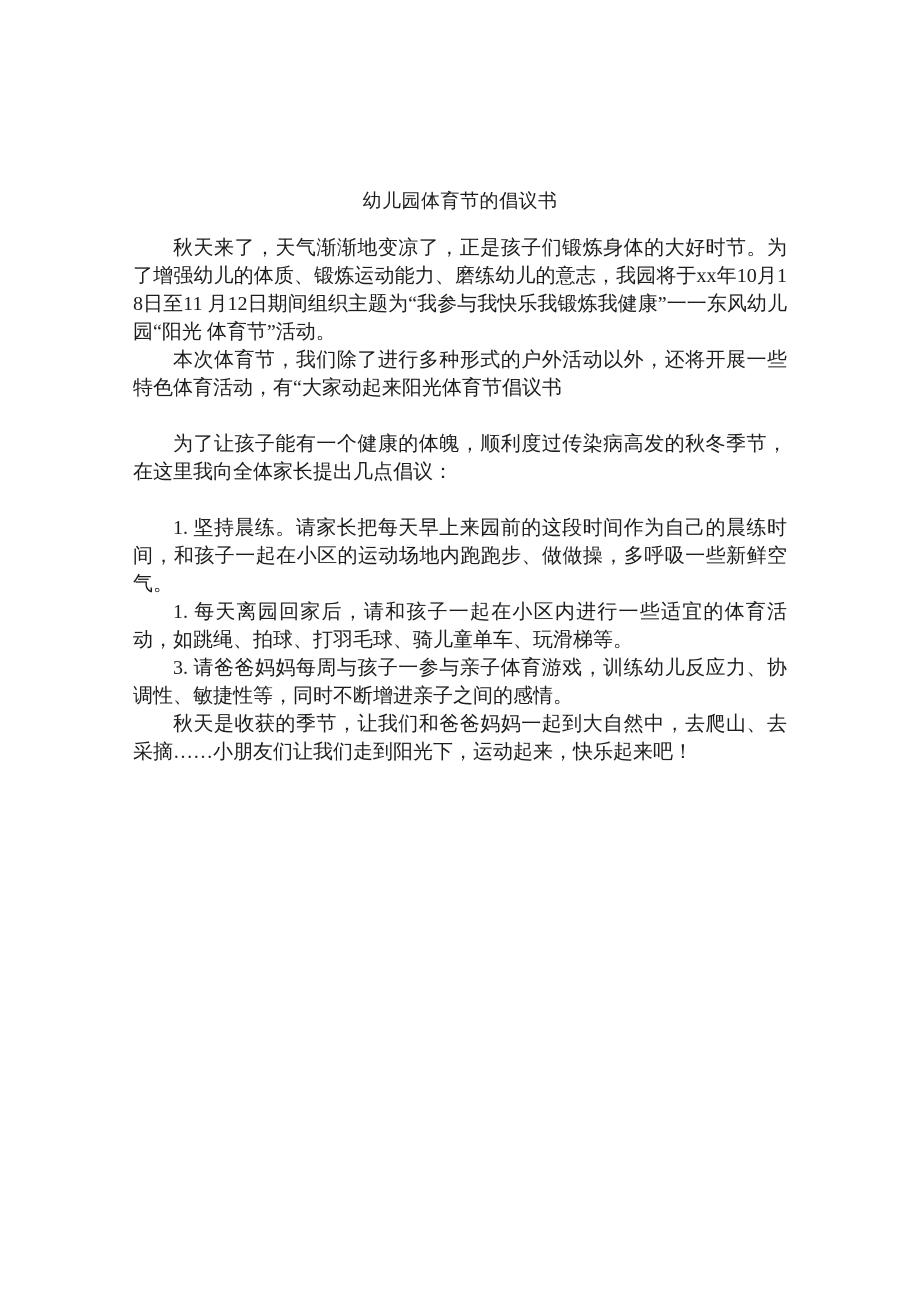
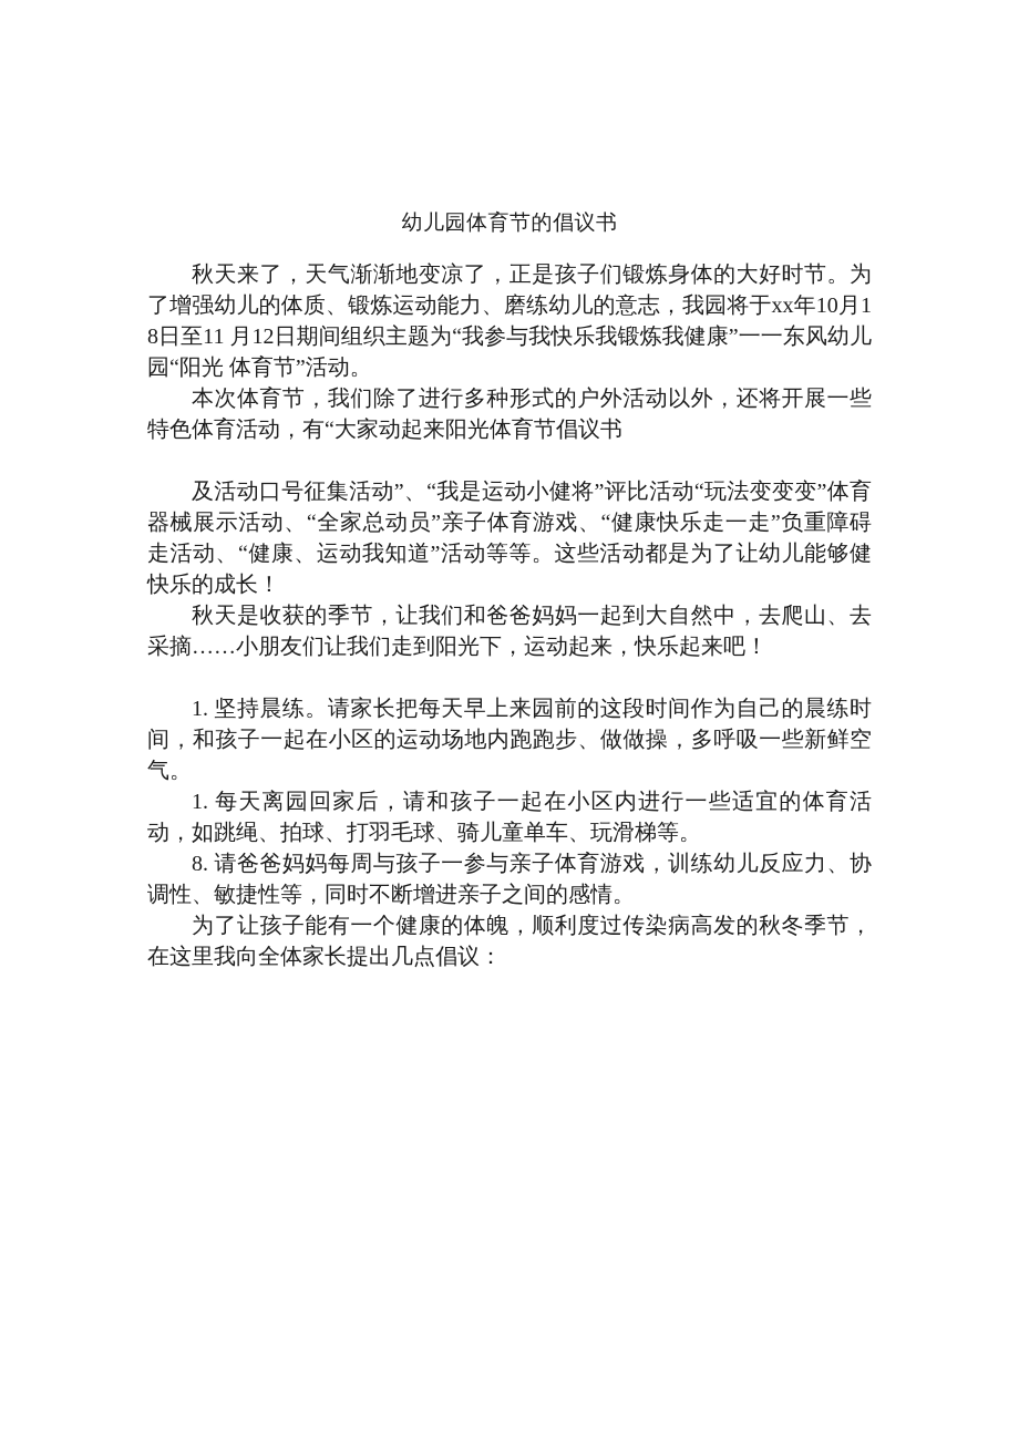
  幼儿园体育节的倡议书
  秋天来了，天气渐渐地变凉了，正是孩子们锻炼身体的大好时节。为了增强幼儿的体质、锻炼运动能力、磨练幼儿的意志，我园将于xx年10月18日至11 月12日期间组织主题为“我参与我快乐我锻炼我健康”一一东风幼儿园“阳光 体育节”活动。
  本次体育节，我们除了进行多种形式的户外活动以外，还将开展一些特色体育活动，有“大家动起来阳光体育节倡议书
+ 及活动口号征集活动”、“我是运动小健将”评比活动“玩法变变变”体育器械展示活动、“全家总动员”亲子体育游戏、“健康快乐走一走”负重障碍走活动、“健康、运动我知道”活动等等。这些活动都是为了让幼儿能够健快乐的成长！
- 为了让孩子能有一个健康的体魄，顺利度过传染病高发的秋冬季节，在这里我向全体家长提出几点倡议：
+ 秋天是收获的季节，让我们和爸爸妈妈一起到大自然中，去爬山、去采摘……小朋友们让我们走到阳光下，运动起来，快乐起来吧！
  1. 坚持晨练。请家长把每天早上来园前的这段时间作为自己的晨练时间，和孩子一起在小区的运动场地内跑跑步、做做操，多呼吸一些新鲜空气。
  1. 每天离园回家后，请和孩子一起在小区内进行一些适宜的体育活动，如跳绳、拍球、打羽毛球、骑儿童单车、玩滑梯等。
- 3. 请爸爸妈妈每周与孩子一参与亲子体育游戏，训练幼儿反应力、协调性、敏捷性等，同时不断增进亲子之间的感情。
+ 8. 请爸爸妈妈每周与孩子一参与亲子体育游戏，训练幼儿反应力、协调性、敏捷性等，同时不断增进亲子之间的感情。
- 秋天是收获的季节，让我们和爸爸妈妈一起到大自然中，去爬山、去采摘……小朋友们让我们走到阳光下，运动起来，快乐起来吧！
+ 为了让孩子能有一个健康的体魄，顺利度过传染病高发的秋冬季节，在这里我向全体家长提出几点倡议：
